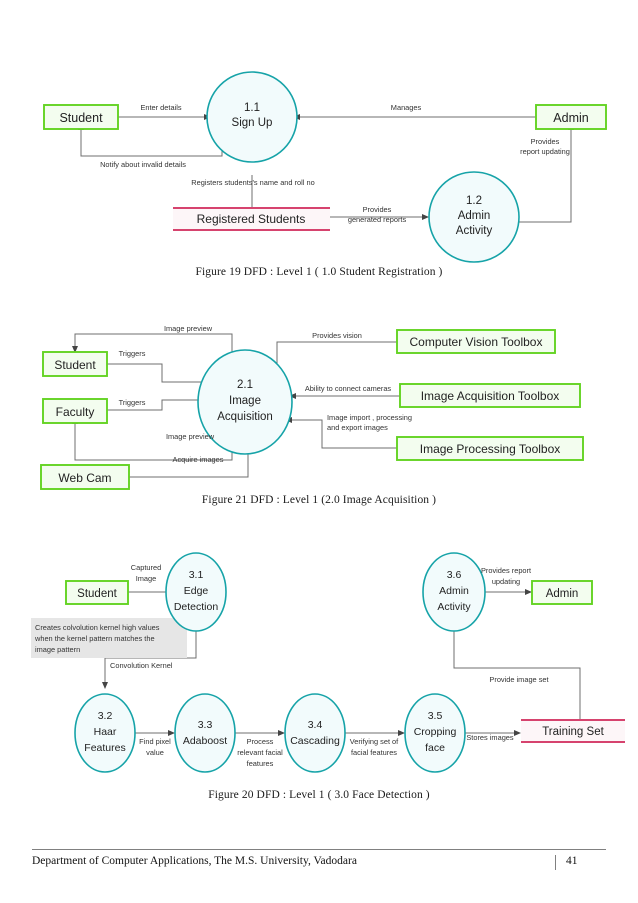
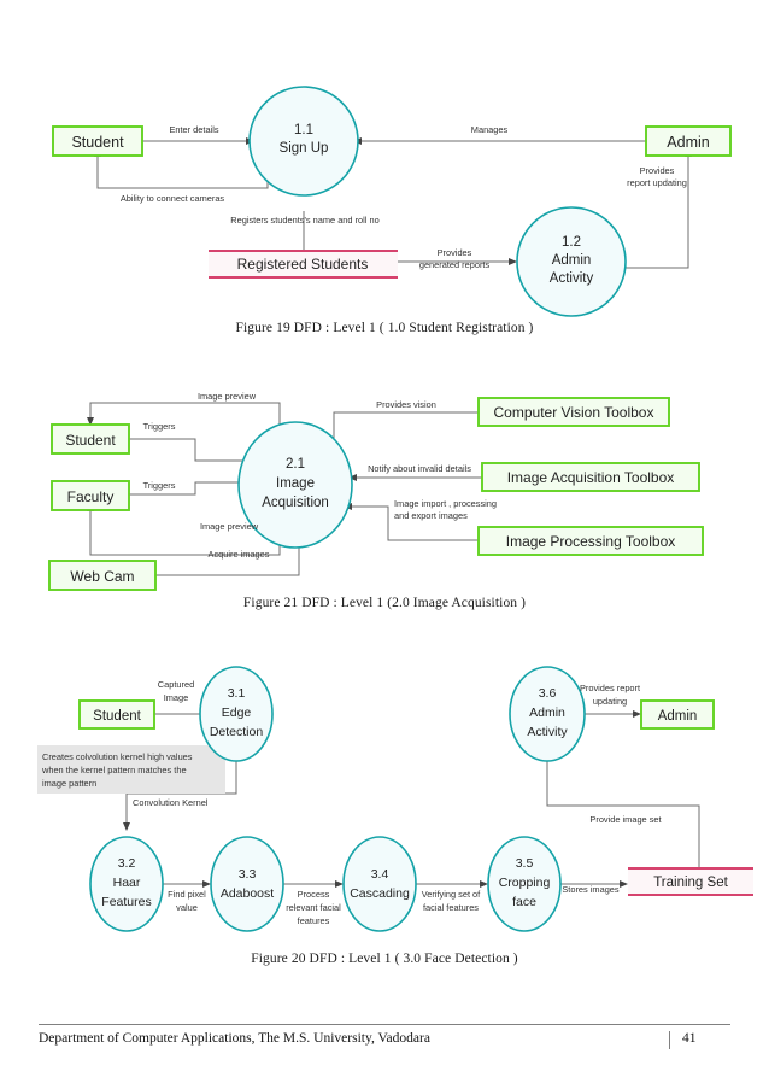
  1.1
  Sign Up
  1.2
  Admin
  Activity
  Student
  Admin
  Registered Students
  Enter details
- Notify about invalid details
+ Ability to connect cameras
  Manages
  Provides
  report updating
  Registers students's name and roll no
  Provides
  generated reports
  Figure 19 DFD : Level 1 ( 1.0 Student Registration )
  2.1
  Image
  Acquisition
  Student
  Faculty
  Web Cam
  Computer Vision Toolbox
  Image Acquisition Toolbox
  Image Processing Toolbox
  Image preview
  Triggers
  Triggers
  Image preview
  Acquire images
  Provides vision
- Ability to connect cameras
+ Notify about invalid details
  Image import , processing
  and export images
  Figure 21 DFD : Level 1 (2.0 Image Acquisition )
  Creates colvolution kernel high values
  when the kernel pattern matches the
  image pattern
  Student
  Admin
  Training Set
  3.1
  Edge
  Detection
  3.2
  Haar
  Features
  3.3
  Adaboost
  3.4
  Cascading
  3.5
  Cropping
  face
  3.6
  Admin
  Activity
  Captured
  Image
  Convolution Kernel
  Find pixel
  value
  Process
  relevant facial
  features
  Verifying set of
  facial features
  Stores images
  Provide image set
  Provides report
  updating
  Figure 20 DFD : Level 1 ( 3.0 Face Detection )
  Department of Computer Applications, The M.S. University, Vadodara
  41
